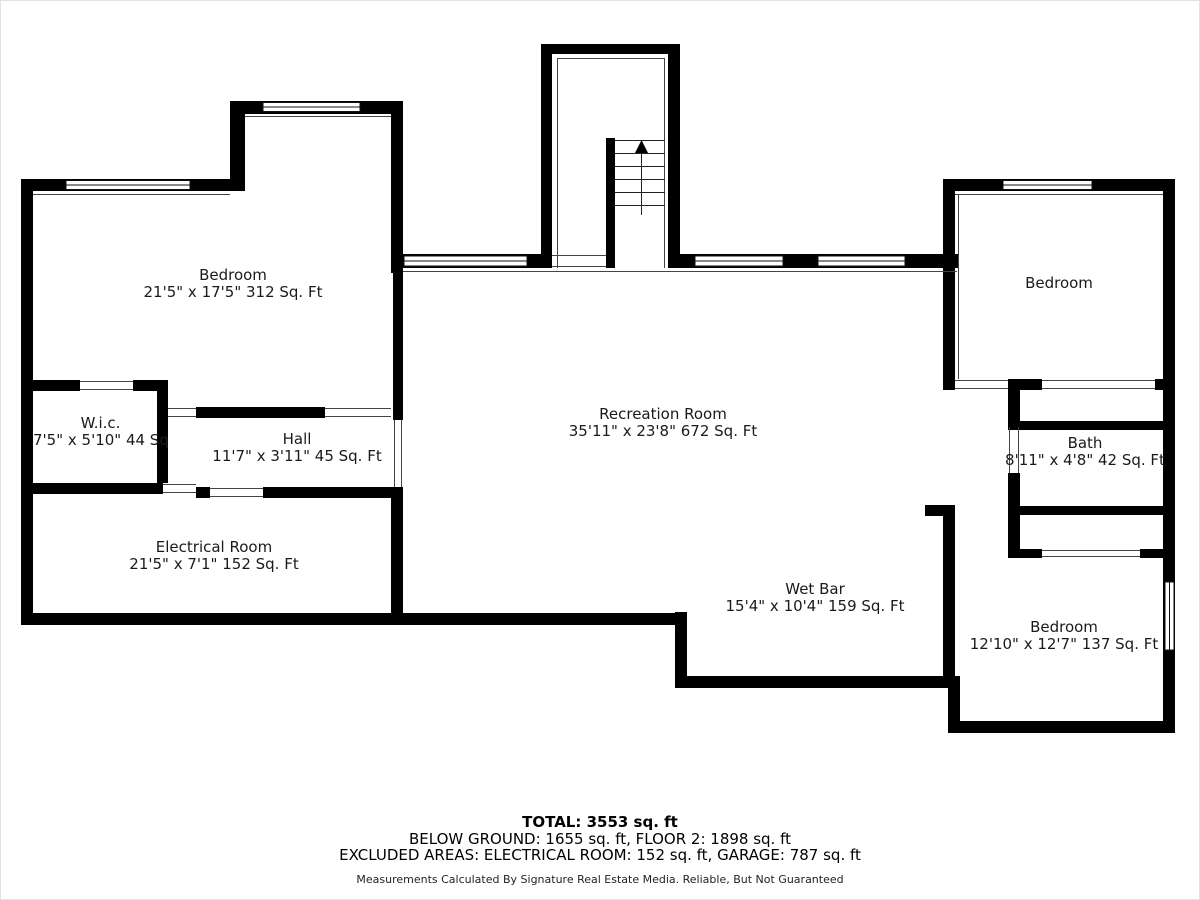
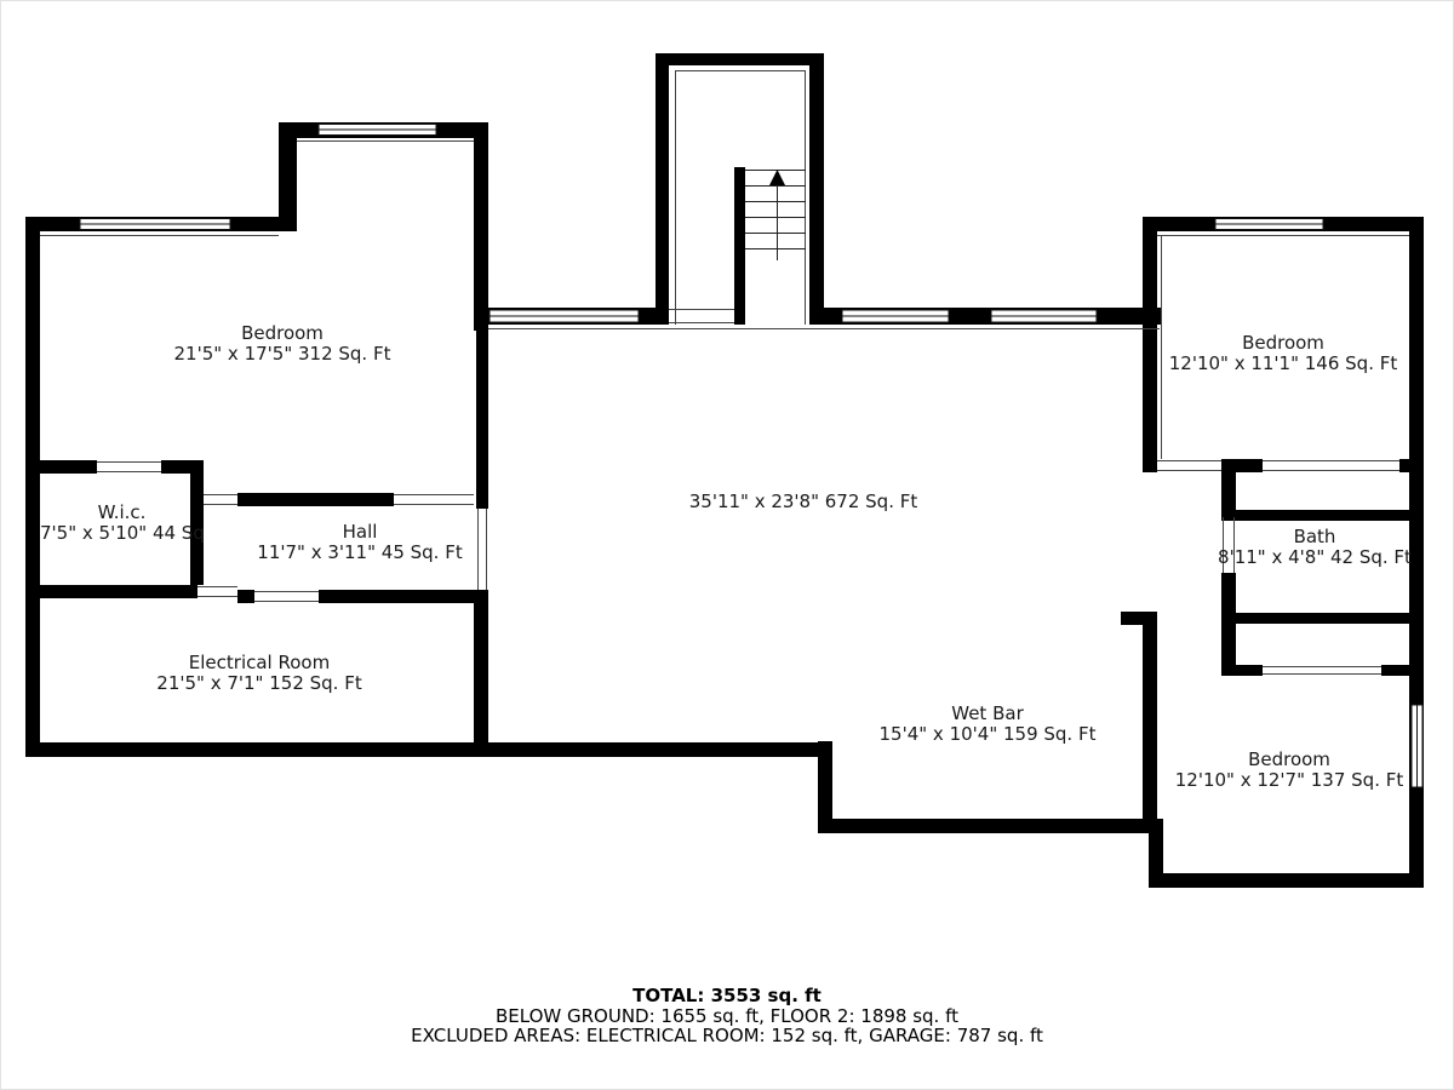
  Bedroom
  21'5" x 17'5" 312 Sq. Ft
  W.i.c.
  7'5" x 5'10" 44 Sq
  Hall
  11'7" x 3'11" 45 Sq. Ft
  Electrical Room
  21'5" x 7'1" 152 Sq. Ft
- Recreation Room
  35'11" x 23'8" 672 Sq. Ft
  Wet Bar
  15'4" x 10'4" 159 Sq. Ft
  Bedroom
+ 12'10" x 11'1" 146 Sq. Ft
  Bath
  8'11" x 4'8" 42 Sq. Ft
  Bedroom
  12'10" x 12'7" 137 Sq. Ft
  TOTAL: 3553 sq. ft
  BELOW GROUND: 1655 sq. ft, FLOOR 2: 1898 sq. ft
  EXCLUDED AREAS: ELECTRICAL ROOM: 152 sq. ft, GARAGE: 787 sq. ft
- Measurements Calculated By Signature Real Estate Media. Reliable, But Not Guaranteed
